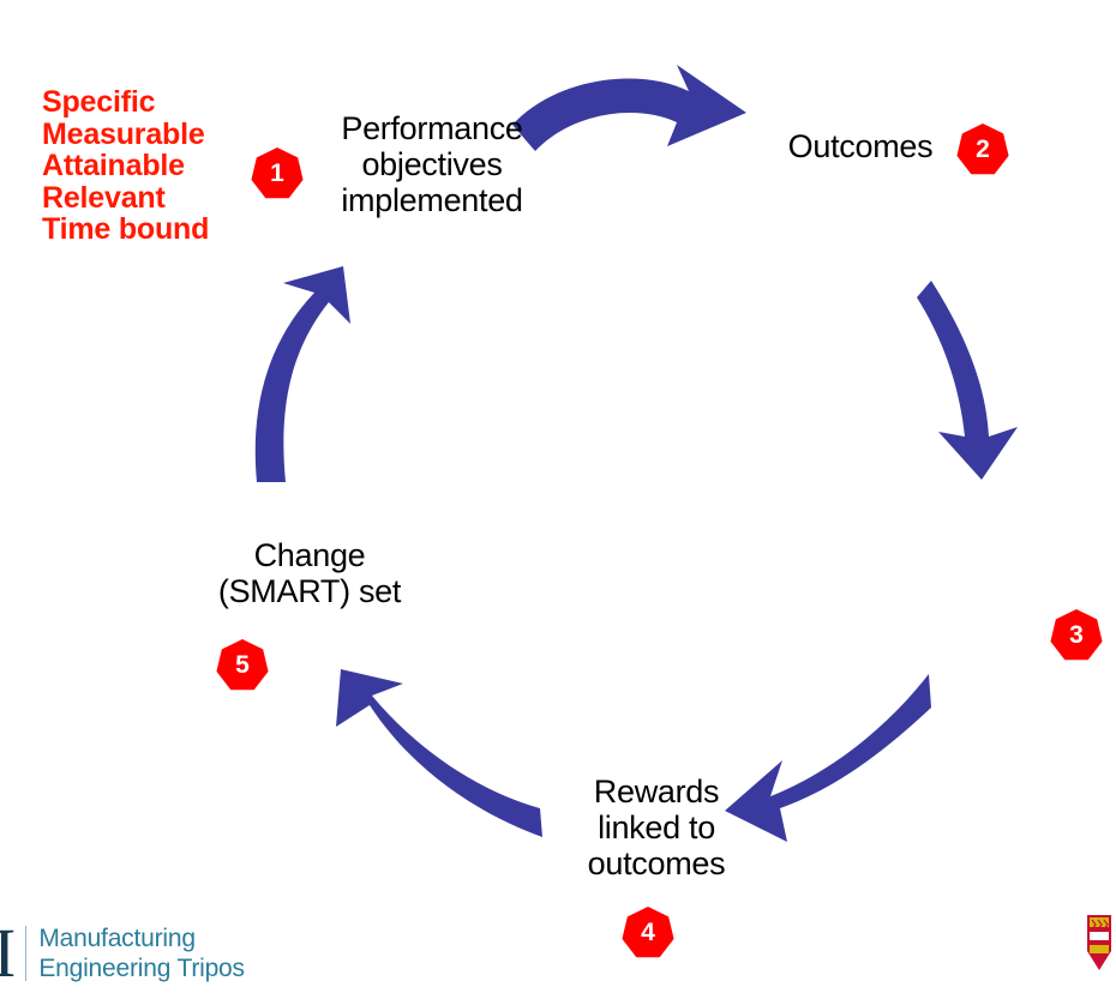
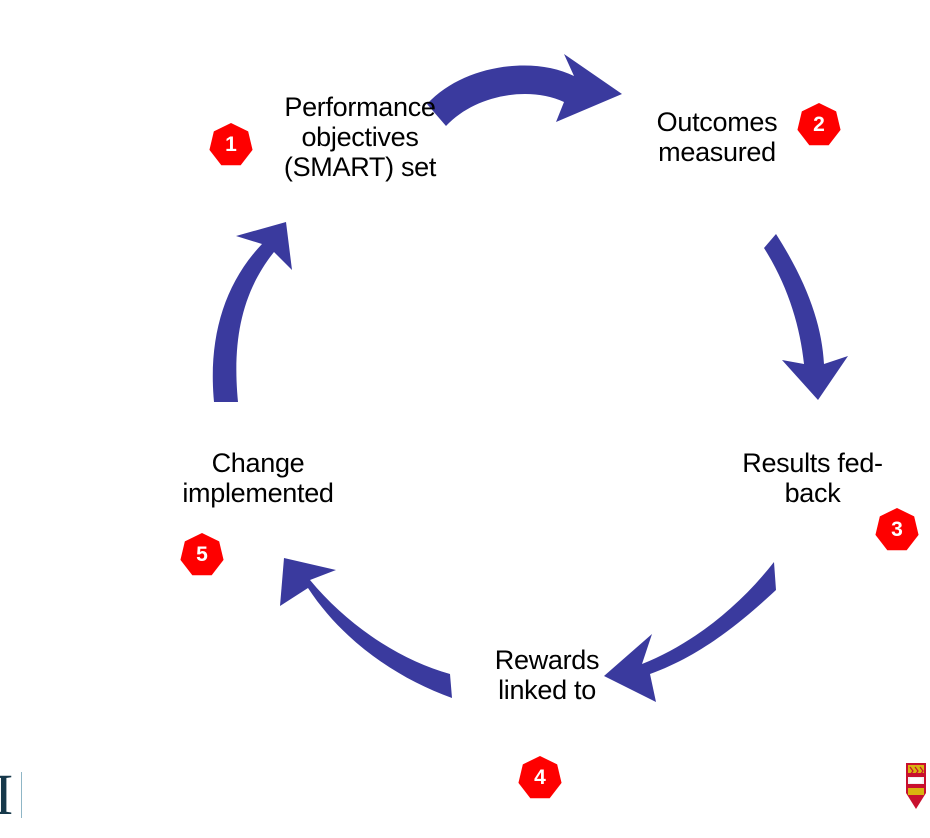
- Specific
- Measurable
- Attainable
- Relevant
- Time bound
  Performance
  objectives
- implemented
+ (SMART) set
  Outcomes
+ measured
+ Results fed-
+ back
  Rewards
  linked to
- outcomes
  Change
- (SMART) set
+ implemented
  1
  2
  3
  4
  5
  I
- Manufacturing
- Engineering Tripos
